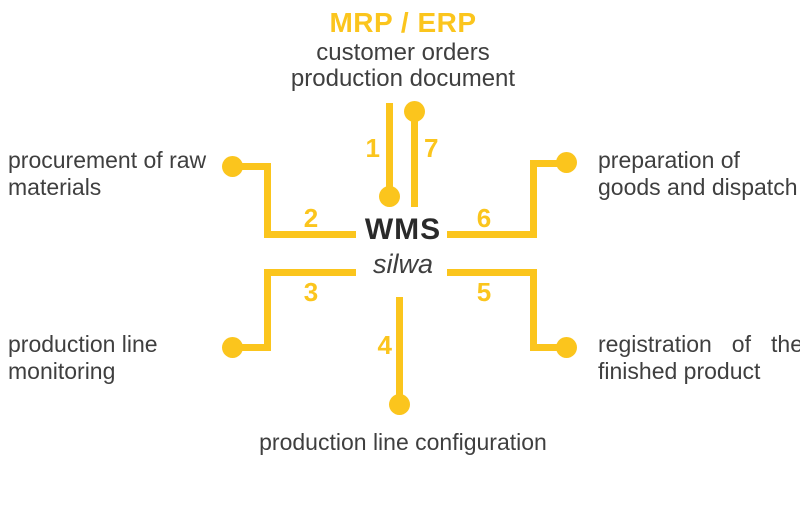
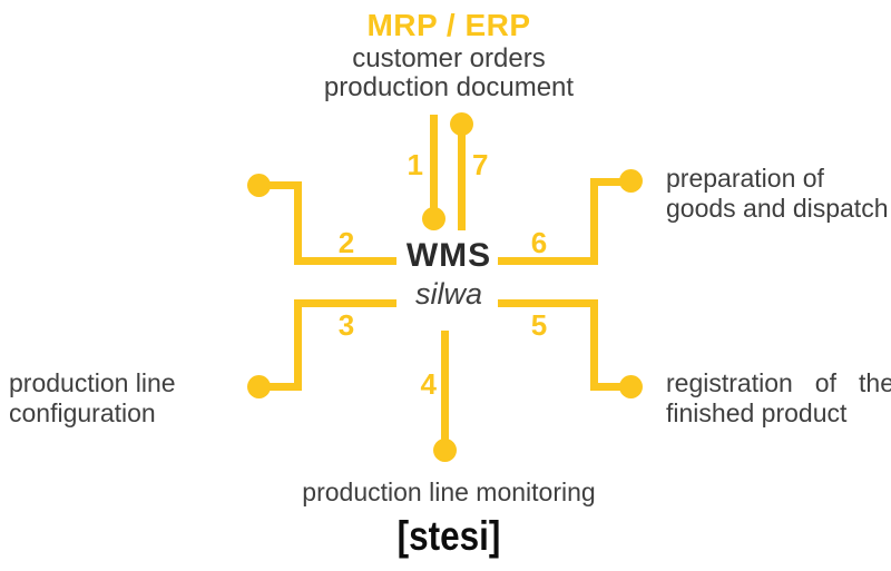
  MRP / ERP
  customer orders
  production document
  1
  7
  2
- procurement of raw materials
  3
- production line monitoring
+ production line configuration
  6
  preparation of goods and dispatch
  5
  registration of the finished product
  4
  WMS
  silwa
- production line configuration
+ production line monitoring
+ [stesi]
